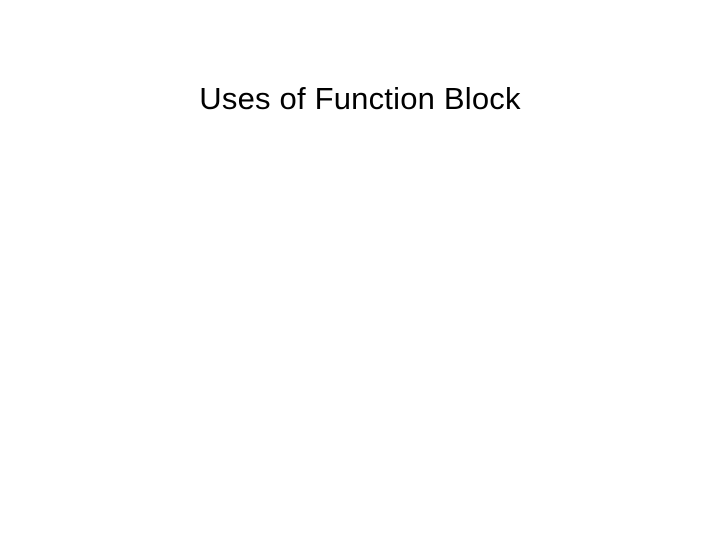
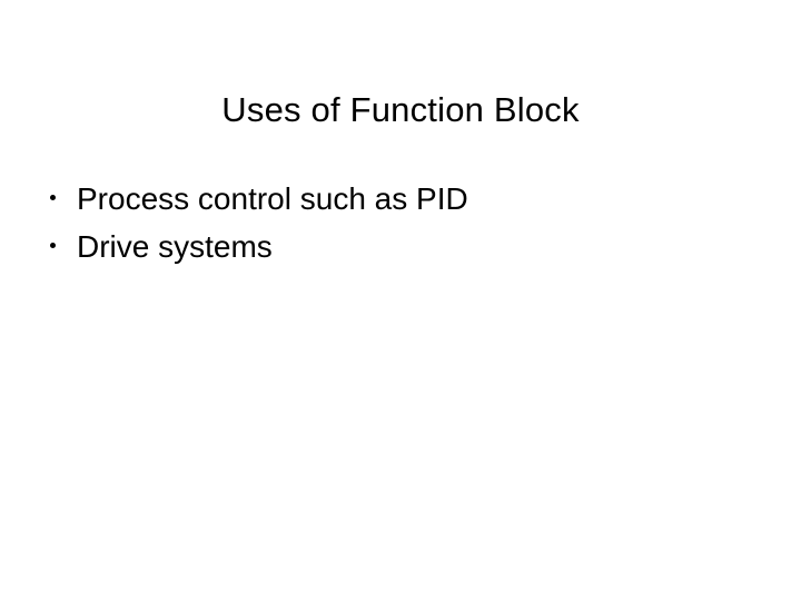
  Uses of Function Block
+ Process control such as PID
+ Drive systems
